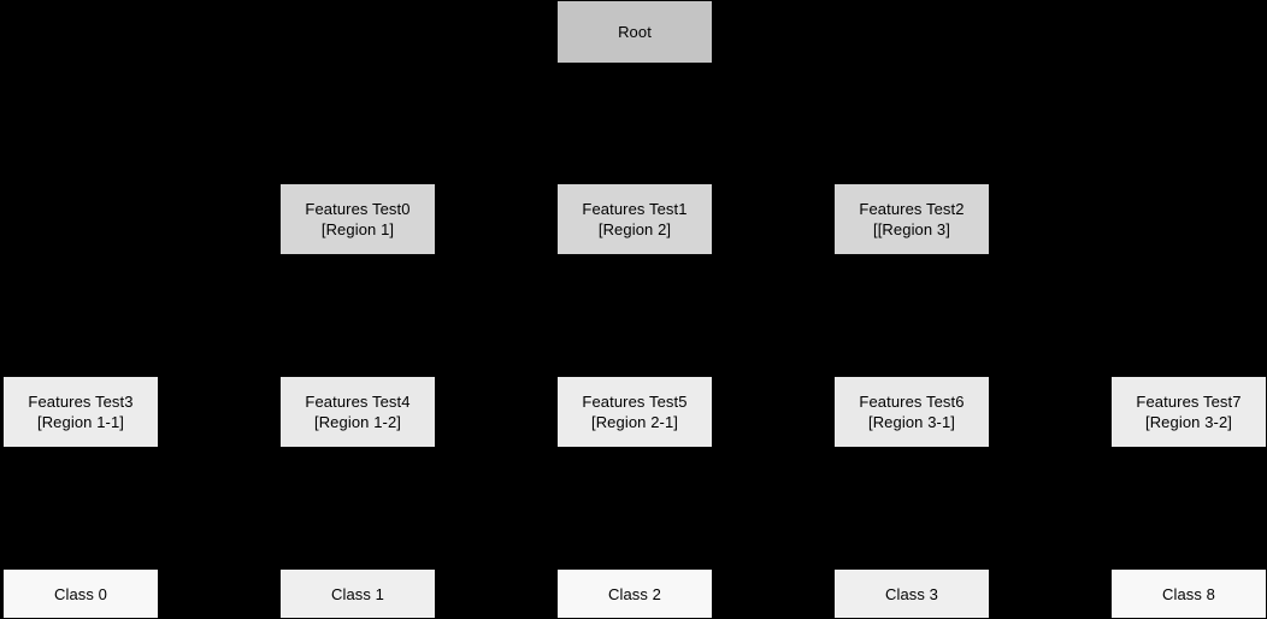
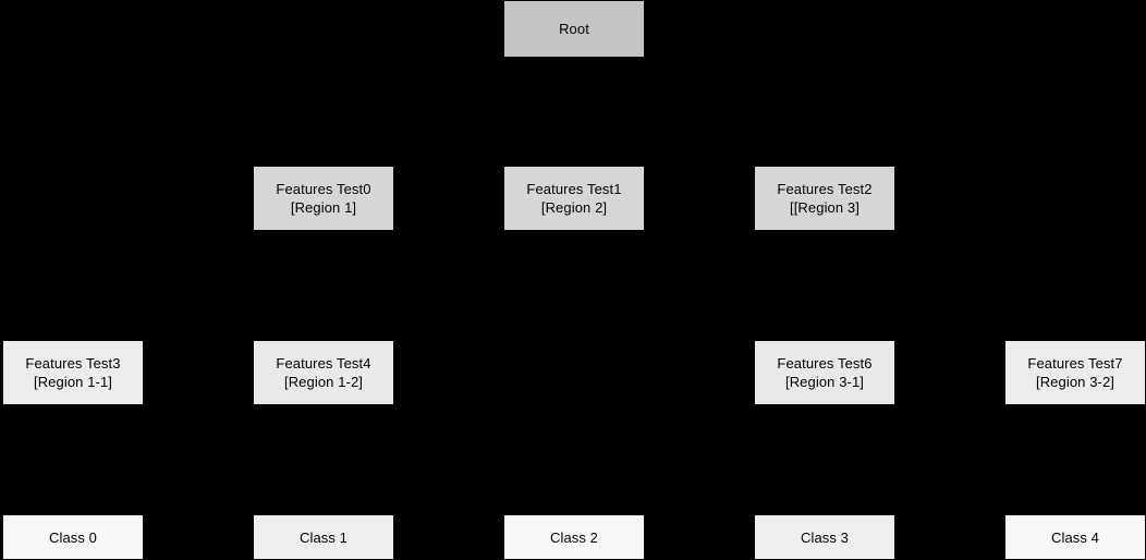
  Root
  Features Test0
  [Region 1]
  Features Test1
  [Region 2]
  Features Test2
  [[Region 3]
  Features Test3
  [Region 1-1]
  Features Test4
  [Region 1-2]
- Features Test5
- [Region 2-1]
  Features Test6
  [Region 3-1]
  Features Test7
  [Region 3-2]
  Class 0
  Class 1
  Class 2
  Class 3
- Class 8
+ Class 4
